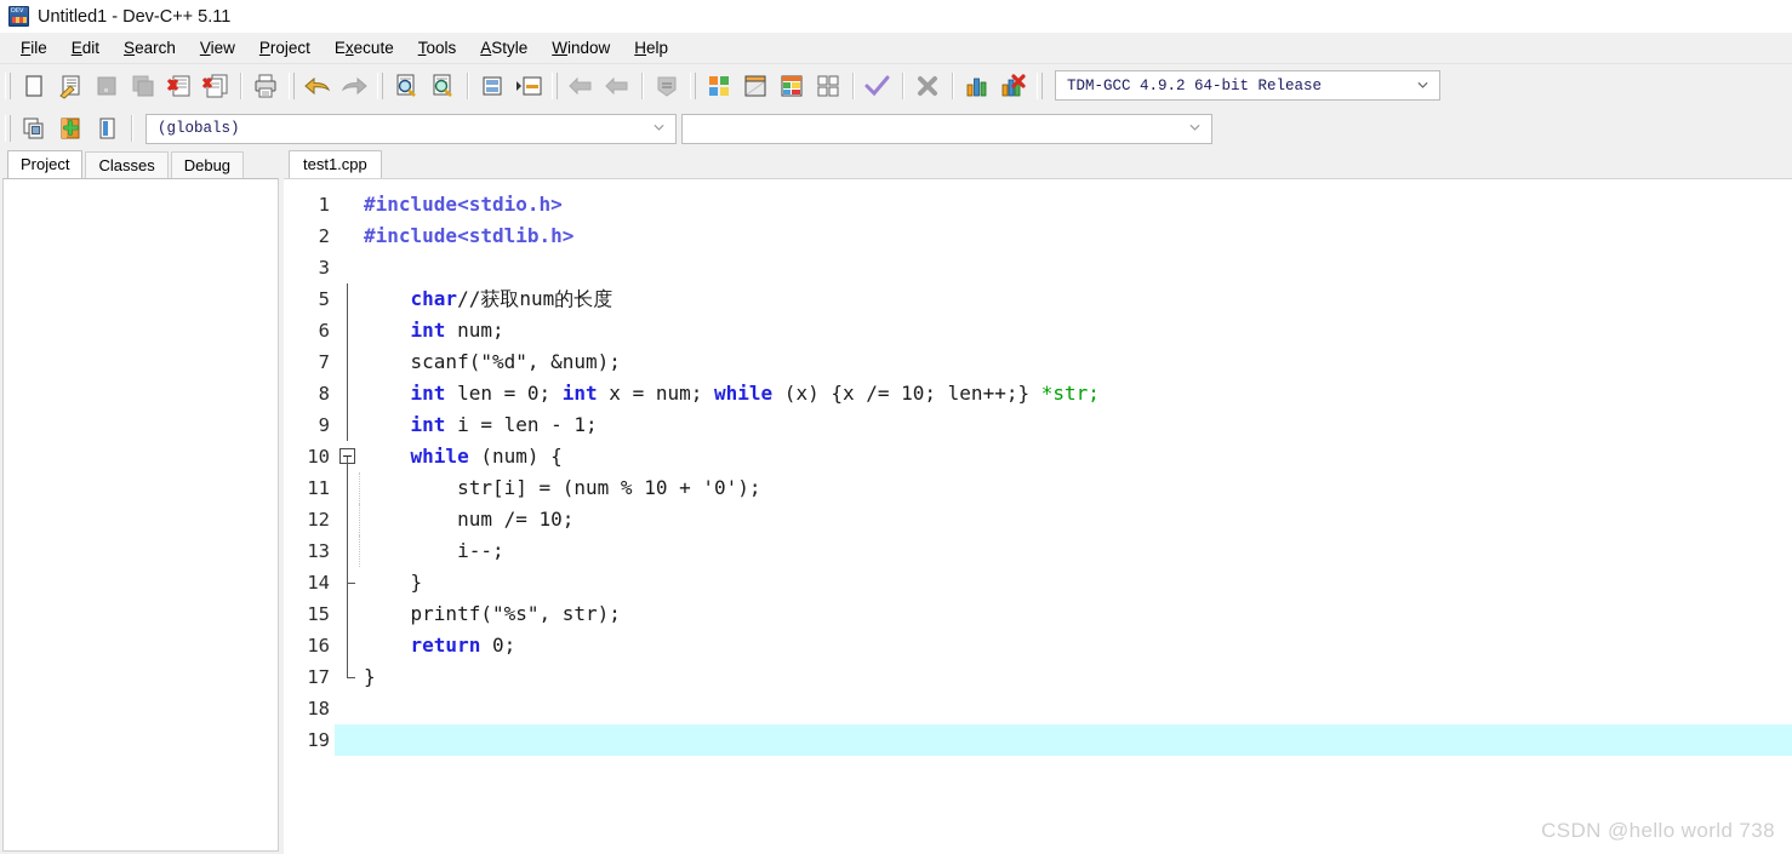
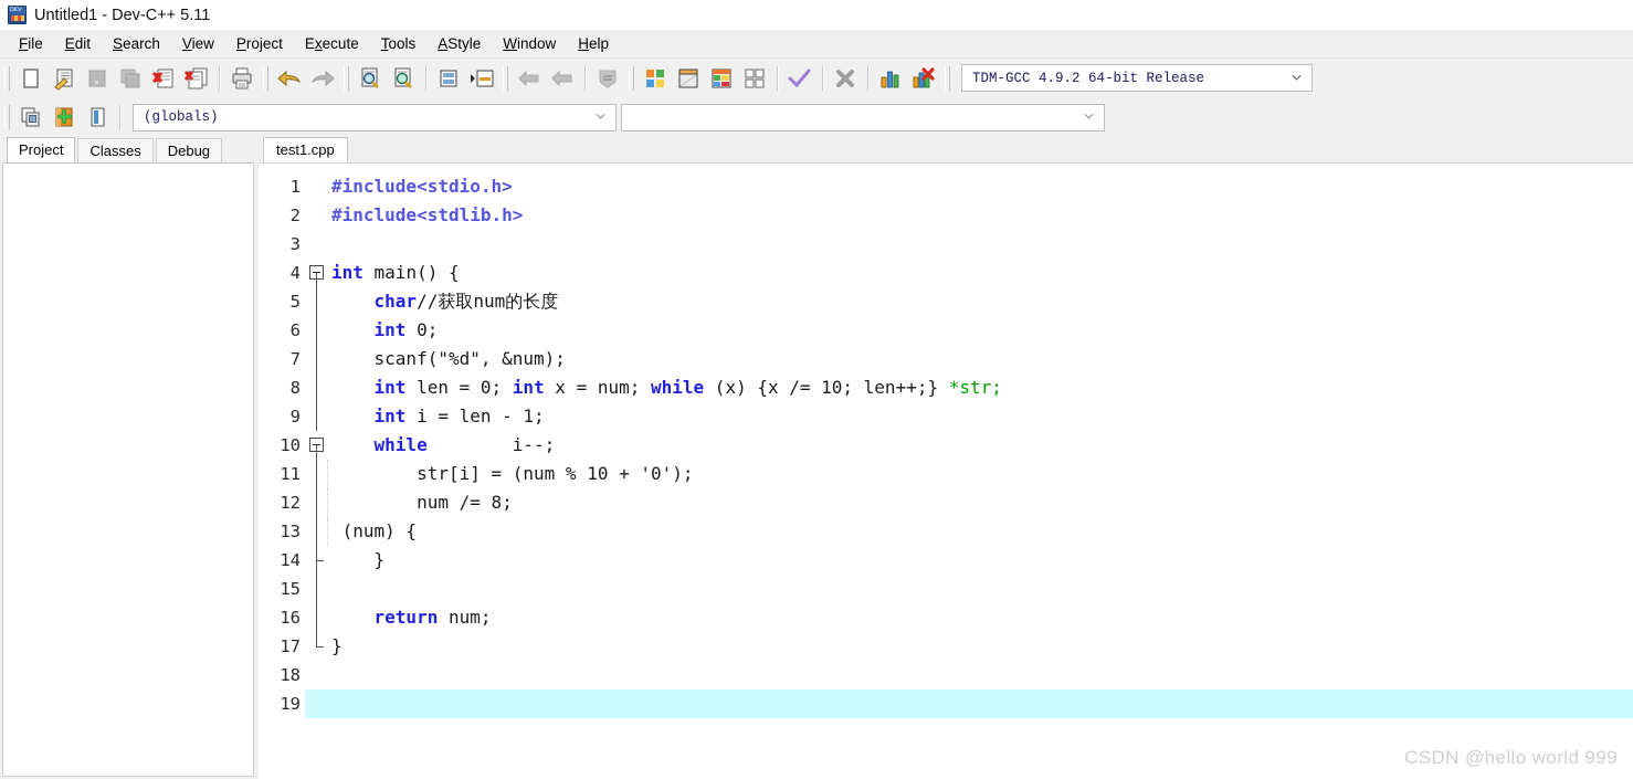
  Untitled1 - Dev-C++ 5.11
  File
  Edit
  Search
  View
  Project
  Execute
  Tools
  AStyle
  Window
  Help
  TDM-GCC 4.9.2 64-bit Release
  (globals)
  Project
  Classes
  Debug
  test1.cpp
  1
  #include<stdio.h>
  2
  #include<stdlib.h>
  3
+ 4
+ int main() {
  5
  char//获取num的长度
  6
- int num;
+ int 0;
  7
  scanf("%d", &num);
  8
  int len = 0; int x = num; while (x) {x /= 10; len++;} *str;
  9
  int i = len - 1;
  10
- while (num) {
+ while i--;
  11
  str[i] = (num % 10 + '0');
  12
- num /= 10;
+ num /= 8;
  13
- i--;
+ (num) {
  14
  }
  15
- printf("%s", str);
  16
- return 0;
+ return num;
  17
  }
  18
  19
- CSDN @hello world 738
+ CSDN @hello world 999
